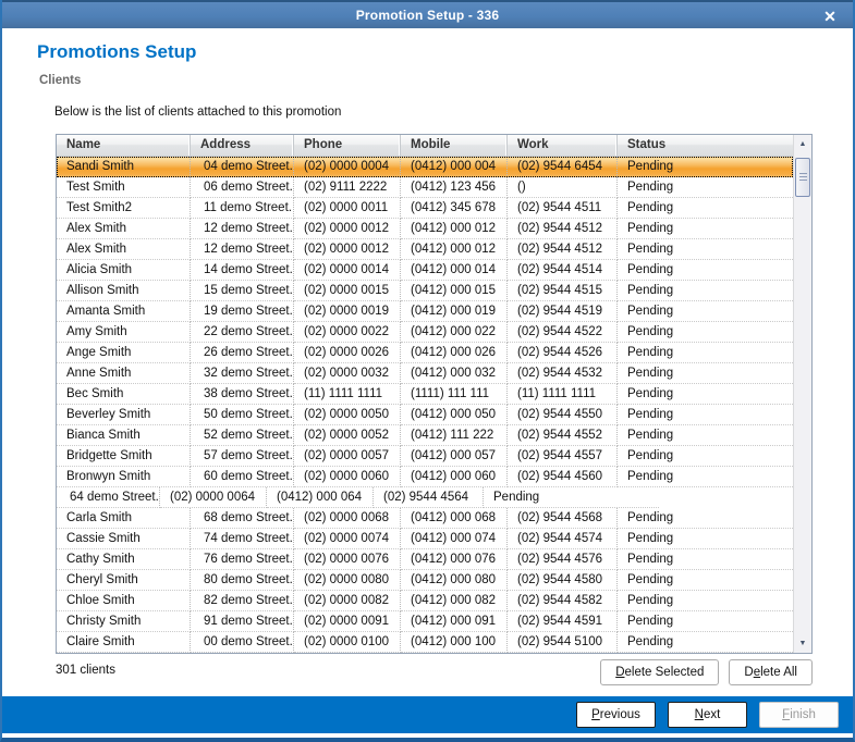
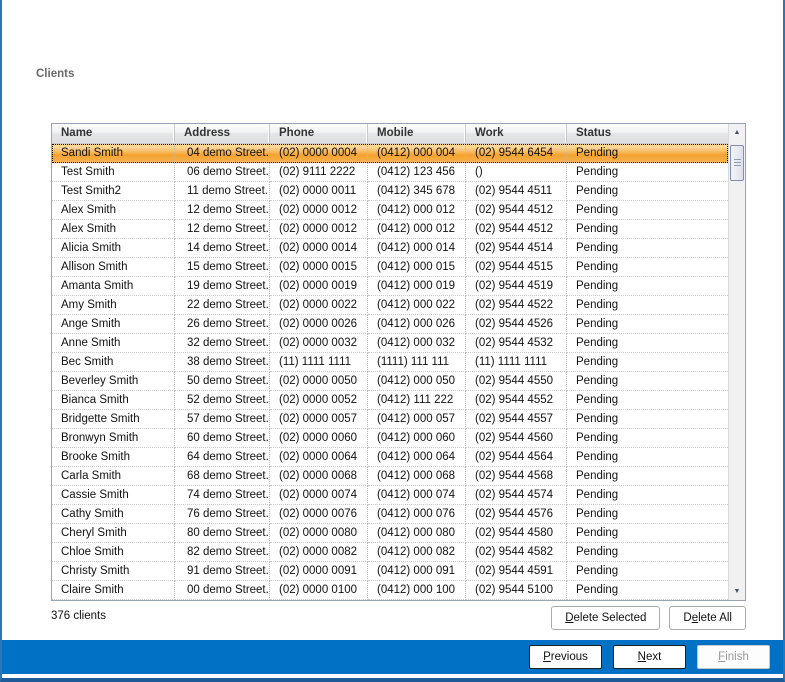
- Promotion Setup - 336
- ✕
- Promotions Setup
  Clients
- Below is the list of clients attached to this promotion
  Name
  Address
  Phone
  Mobile
  Work
  Status
  Sandi Smith
  04 demo Street.
  (02) 0000 0004
  (0412) 000 004
  (02) 9544 6454
  Pending
  Test Smith
  06 demo Street.
  (02) 9111 2222
  (0412) 123 456
  ()
  Pending
  Test Smith2
  11 demo Street..
  (02) 0000 0011
  (0412) 345 678
  (02) 9544 4511
  Pending
  Alex Smith
  12 demo Street.
  (02) 0000 0012
  (0412) 000 012
  (02) 9544 4512
  Pending
  Alex Smith
  12 demo Street.
  (02) 0000 0012
  (0412) 000 012
  (02) 9544 4512
  Pending
  Alicia Smith
  14 demo Street.
  (02) 0000 0014
  (0412) 000 014
  (02) 9544 4514
  Pending
  Allison Smith
  15 demo Street.
  (02) 0000 0015
  (0412) 000 015
  (02) 9544 4515
  Pending
  Amanta Smith
  19 demo Street.
  (02) 0000 0019
  (0412) 000 019
  (02) 9544 4519
  Pending
  Amy Smith
  22 demo Street.
  (02) 0000 0022
  (0412) 000 022
  (02) 9544 4522
  Pending
  Ange Smith
  26 demo Street.
  (02) 0000 0026
  (0412) 000 026
  (02) 9544 4526
  Pending
  Anne Smith
  32 demo Street.
  (02) 0000 0032
  (0412) 000 032
  (02) 9544 4532
  Pending
  Bec Smith
  38 demo Street.
  (11) 1111 1111
  (1111) 111 111
  (11) 1111 1111
  Pending
  Beverley Smith
  50 demo Street.
  (02) 0000 0050
  (0412) 000 050
  (02) 9544 4550
  Pending
  Bianca Smith
  52 demo Street.
  (02) 0000 0052
  (0412) 111 222
  (02) 9544 4552
  Pending
  Bridgette Smith
  57 demo Street.
  (02) 0000 0057
  (0412) 000 057
  (02) 9544 4557
  Pending
  Bronwyn Smith
  60 demo Street.
  (02) 0000 0060
  (0412) 000 060
  (02) 9544 4560
  Pending
+ Brooke Smith
  64 demo Street.
  (02) 0000 0064
  (0412) 000 064
  (02) 9544 4564
  Pending
  Carla Smith
  68 demo Street.
  (02) 0000 0068
  (0412) 000 068
  (02) 9544 4568
  Pending
  Cassie Smith
  74 demo Street.
  (02) 0000 0074
  (0412) 000 074
  (02) 9544 4574
  Pending
  Cathy Smith
  76 demo Street.
  (02) 0000 0076
  (0412) 000 076
  (02) 9544 4576
  Pending
  Cheryl Smith
  80 demo Street.
  (02) 0000 0080
  (0412) 000 080
  (02) 9544 4580
  Pending
  Chloe Smith
  82 demo Street.
  (02) 0000 0082
  (0412) 000 082
  (02) 9544 4582
  Pending
  Christy Smith
  91 demo Street.
  (02) 0000 0091
  (0412) 000 091
  (02) 9544 4591
  Pending
  Claire Smith
  00 demo Street.
  (02) 0000 0100
  (0412) 000 100
  (02) 9544 5100
  Pending
- 301 clients
+ 376 clients
  Delete Selected
  Delete All
  Previous
  Next
  Finish
